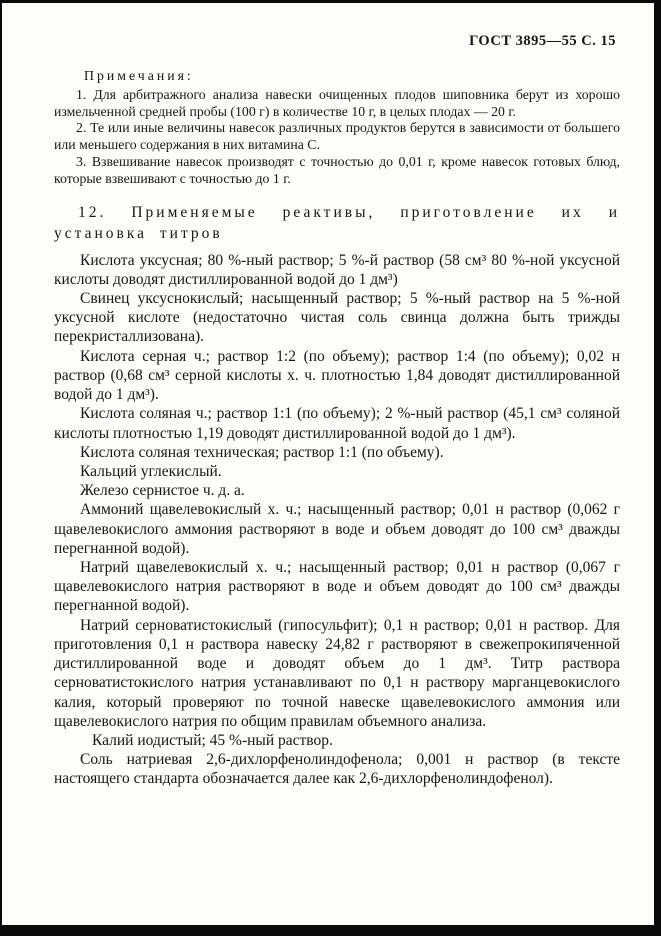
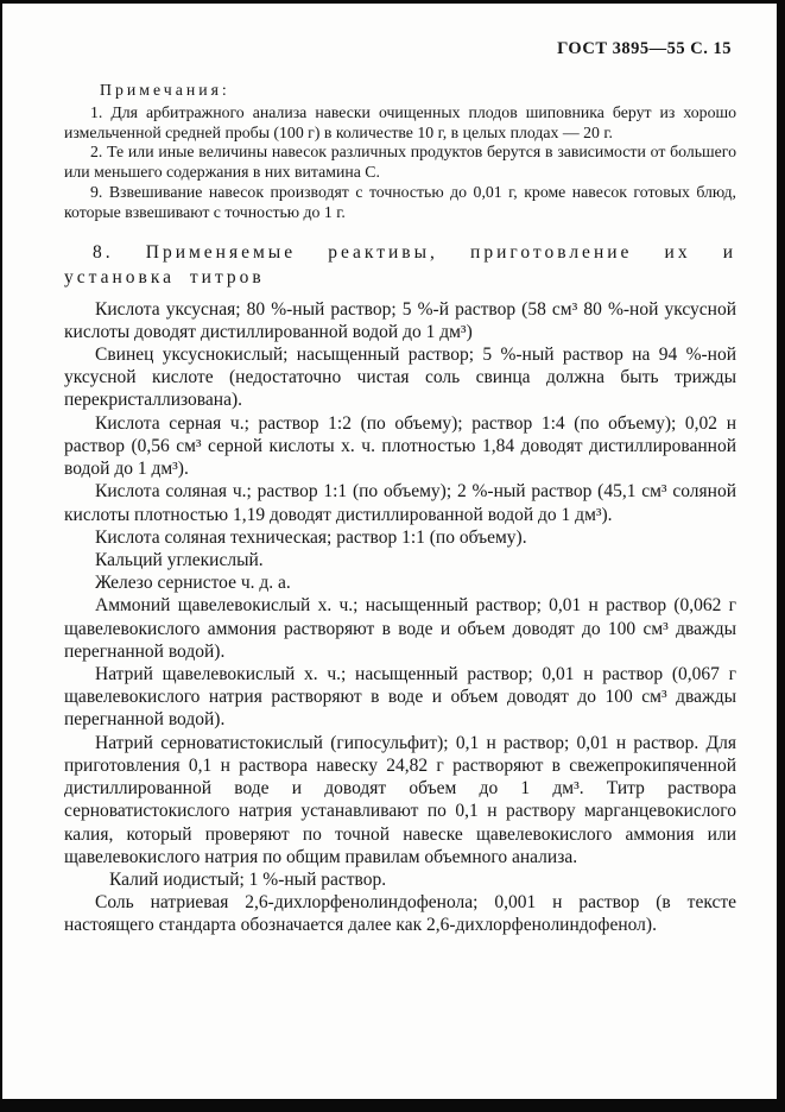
  ГОСТ 3895—55 С. 15
  Примечания:
  1. Для арбитражного анализа навески очищенных плодов шиповника берут из хорошо измельченной средней пробы (100 г) в количестве 10 г, в целых плодах — 20 г.
  2. Те или иные величины навесок различных продуктов берутся в зависимости от большего или меньшего содержания в них витамина С.
- 3. Взвешивание навесок производят с точностью до 0,01 г, кроме навесок готовых блюд, которые взвешивают с точностью до 1 г.
+ 9. Взвешивание навесок производят с точностью до 0,01 г, кроме навесок готовых блюд, которые взвешивают с точностью до 1 г.
- 12. Применяемые реактивы, приготовление их и установка титров
+ 8. Применяемые реактивы, приготовление их и установка титров
  Кислота уксусная; 80 %-ный раствор; 5 %-й раствор (58 см³ 80 %-ной уксусной кислоты доводят дистиллированной водой до 1 дм³)
- Свинец уксуснокислый; насыщенный раствор; 5 %-ный раствор на 5 %-ной уксусной кислоте (недостаточно чистая соль свинца должна быть трижды перекристаллизована).
+ Свинец уксуснокислый; насыщенный раствор; 5 %-ный раствор на 94 %-ной уксусной кислоте (недостаточно чистая соль свинца должна быть трижды перекристаллизована).
- Кислота серная ч.; раствор 1:2 (по объему); раствор 1:4 (по объему); 0,02 н раствор (0,68 см³ серной кислоты х. ч. плотностью 1,84 доводят дистиллированной водой до 1 дм³).
+ Кислота серная ч.; раствор 1:2 (по объему); раствор 1:4 (по объему); 0,02 н раствор (0,56 см³ серной кислоты х. ч. плотностью 1,84 доводят дистиллированной водой до 1 дм³).
  Кислота соляная ч.; раствор 1:1 (по объему); 2 %-ный раствор (45,1 см³ соляной кислоты плотностью 1,19 доводят дистиллированной водой до 1 дм³).
  Кислота соляная техническая; раствор 1:1 (по объему).
  Кальций углекислый.
  Железо сернистое ч. д. а.
  Аммоний щавелевокислый х. ч.; насыщенный раствор; 0,01 н раствор (0,062 г щавелевокислого аммония растворяют в воде и объем доводят до 100 см³ дважды перегнанной водой).
  Натрий щавелевокислый х. ч.; насыщенный раствор; 0,01 н раствор (0,067 г щавелевокислого натрия растворяют в воде и объем доводят до 100 см³ дважды перегнанной водой).
  Натрий серноватистокислый (гипосульфит); 0,1 н раствор; 0,01 н раствор. Для приготовления 0,1 н раствора навеску 24,82 г растворяют в свежепрокипяченной дистиллированной воде и доводят объем до 1 дм³. Титр раствора серноватистокислого натрия устанавливают по 0,1 н раствору марганцевокислого калия, который проверяют по точной навеске щавелевокислого аммония или щавелевокислого натрия по общим правилам объемного анализа.
- Калий иодистый; 45 %-ный раствор.
+ Калий иодистый; 1 %-ный раствор.
  Соль натриевая 2,6-дихлорфенолиндофенола; 0,001 н раствор (в тексте настоящего стандарта обозначается далее как 2,6-дихлорфенолиндофенол).
